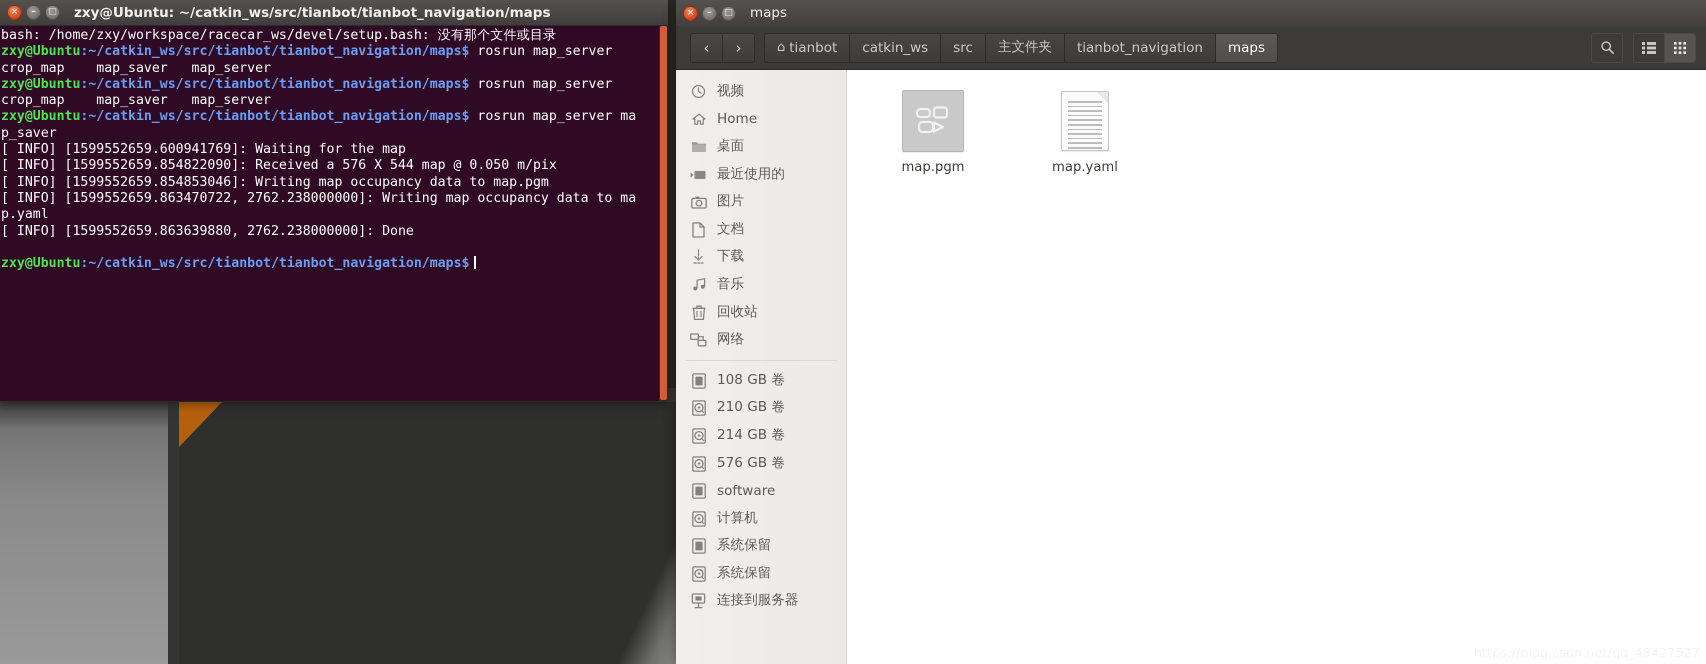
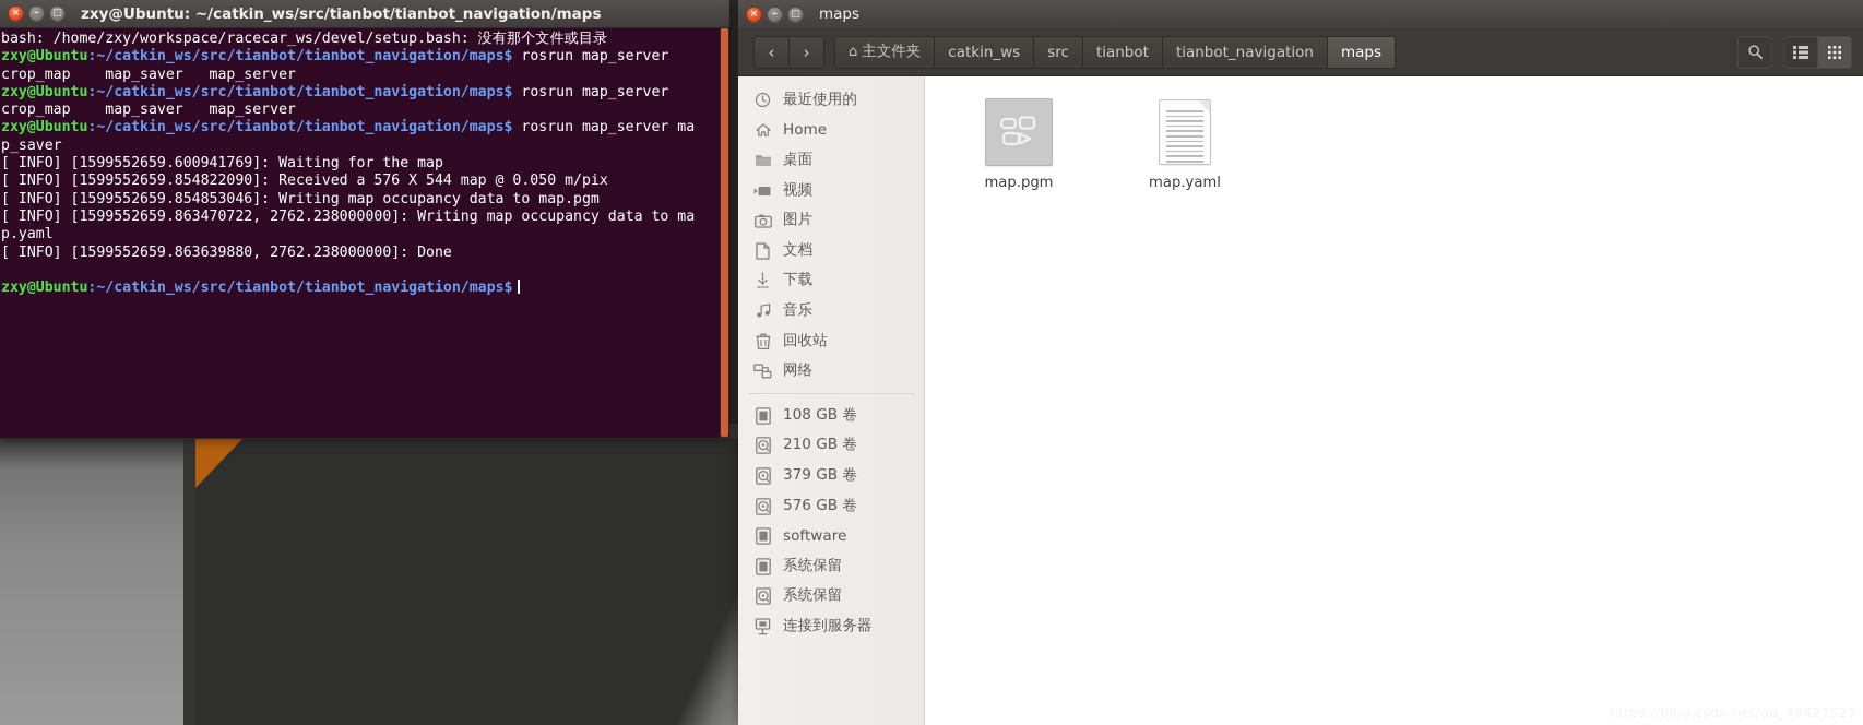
  ×
  –
  □
  zxy@Ubuntu: ~/catkin_ws/src/tianbot/tianbot_navigation/maps
  bash: /home/zxy/workspace/racecar_ws/devel/setup.bash: 没有那个文件或目录
  zxy@Ubuntu:~/catkin_ws/src/tianbot/tianbot_navigation/maps$ rosrun map_server
  crop_map map_saver map_server
  zxy@Ubuntu:~/catkin_ws/src/tianbot/tianbot_navigation/maps$ rosrun map_server
  crop_map map_saver map_server
  zxy@Ubuntu:~/catkin_ws/src/tianbot/tianbot_navigation/maps$ rosrun map_server ma
  p_saver
  [ INFO] [1599552659.600941769]: Waiting for the map
  [ INFO] [1599552659.854822090]: Received a 576 X 544 map @ 0.050 m/pix
  [ INFO] [1599552659.854853046]: Writing map occupancy data to map.pgm
  [ INFO] [1599552659.863470722, 2762.238000000]: Writing map occupancy data to ma
  p.yaml
  [ INFO] [1599552659.863639880, 2762.238000000]: Done
  zxy@Ubuntu:~/catkin_ws/src/tianbot/tianbot_navigation/maps$
  ×
  –
  □
  maps
  ‹
  ›
  ⌂
- tianbot
+ 主文件夹
  catkin_ws
  src
- 主文件夹
+ tianbot
  tianbot_navigation
  maps
- 视频
+ 最近使用的
  Home
  桌面
- 最近使用的
+ 视频
  图片
  文档
  下载
  音乐
  回收站
  网络
  108 GB 卷
  210 GB 卷
- 214 GB 卷
+ 379 GB 卷
  576 GB 卷
  software
- 计算机
  系统保留
  系统保留
  连接到服务器
  map.pgm
  map.yaml
